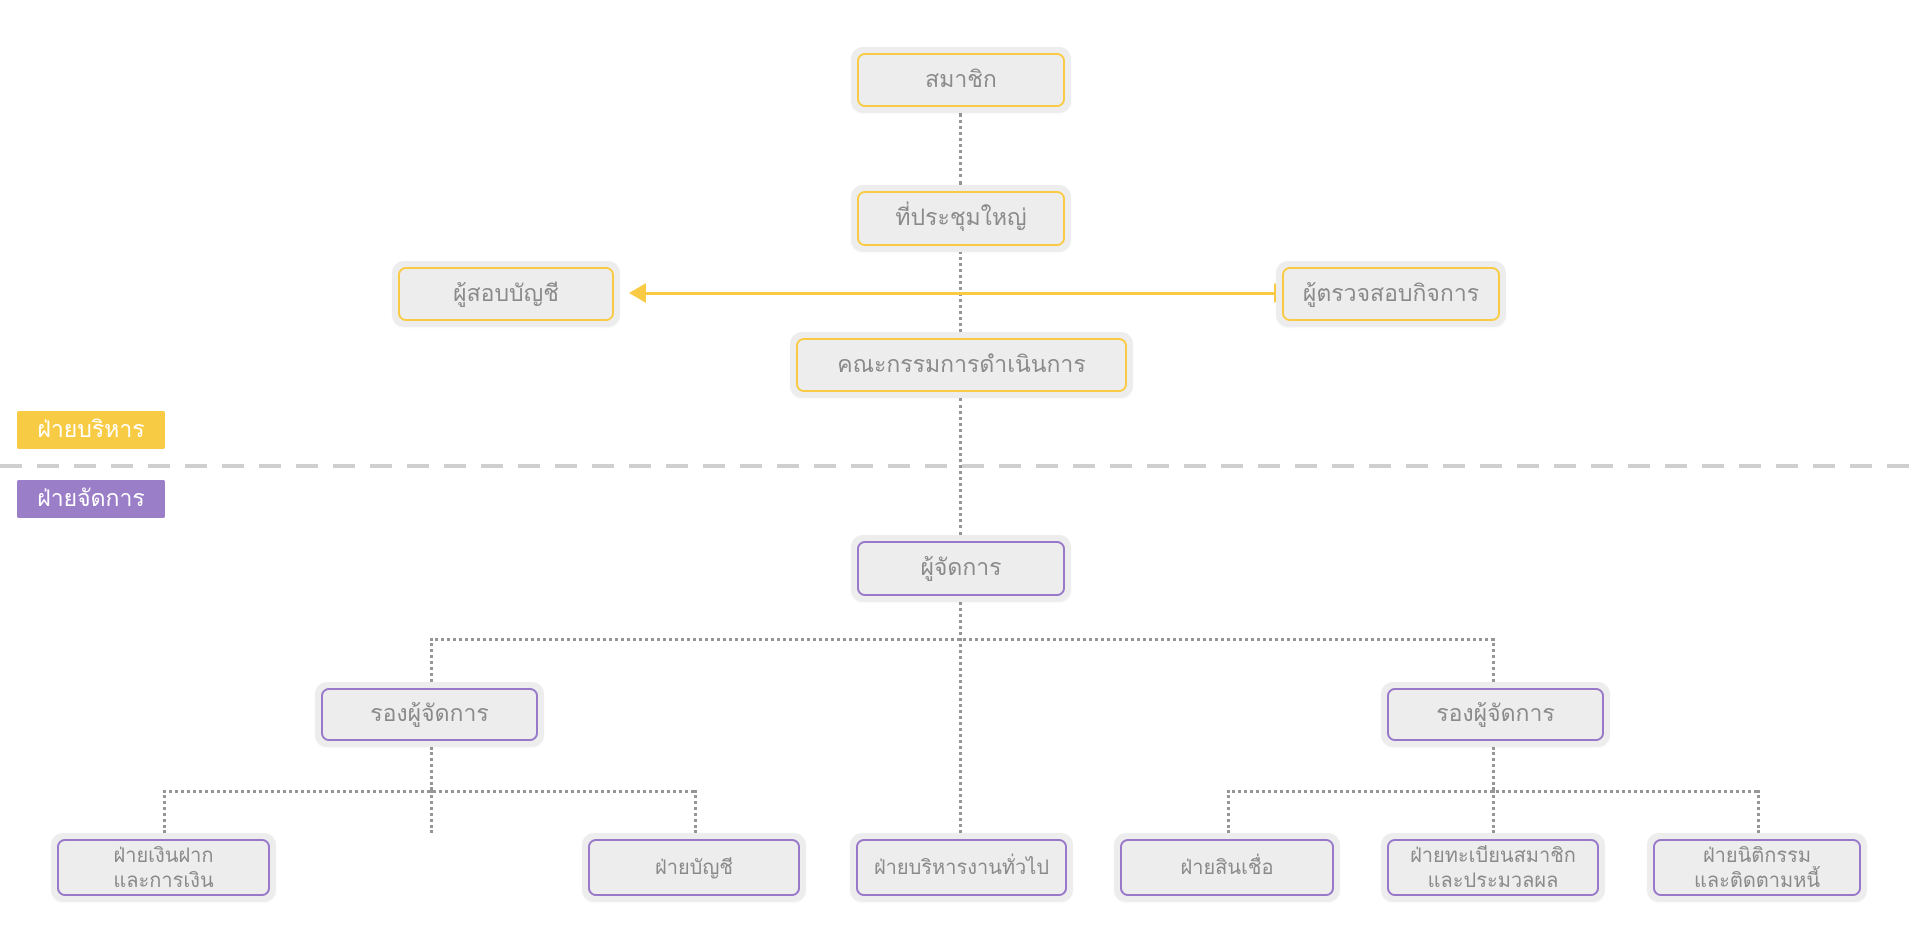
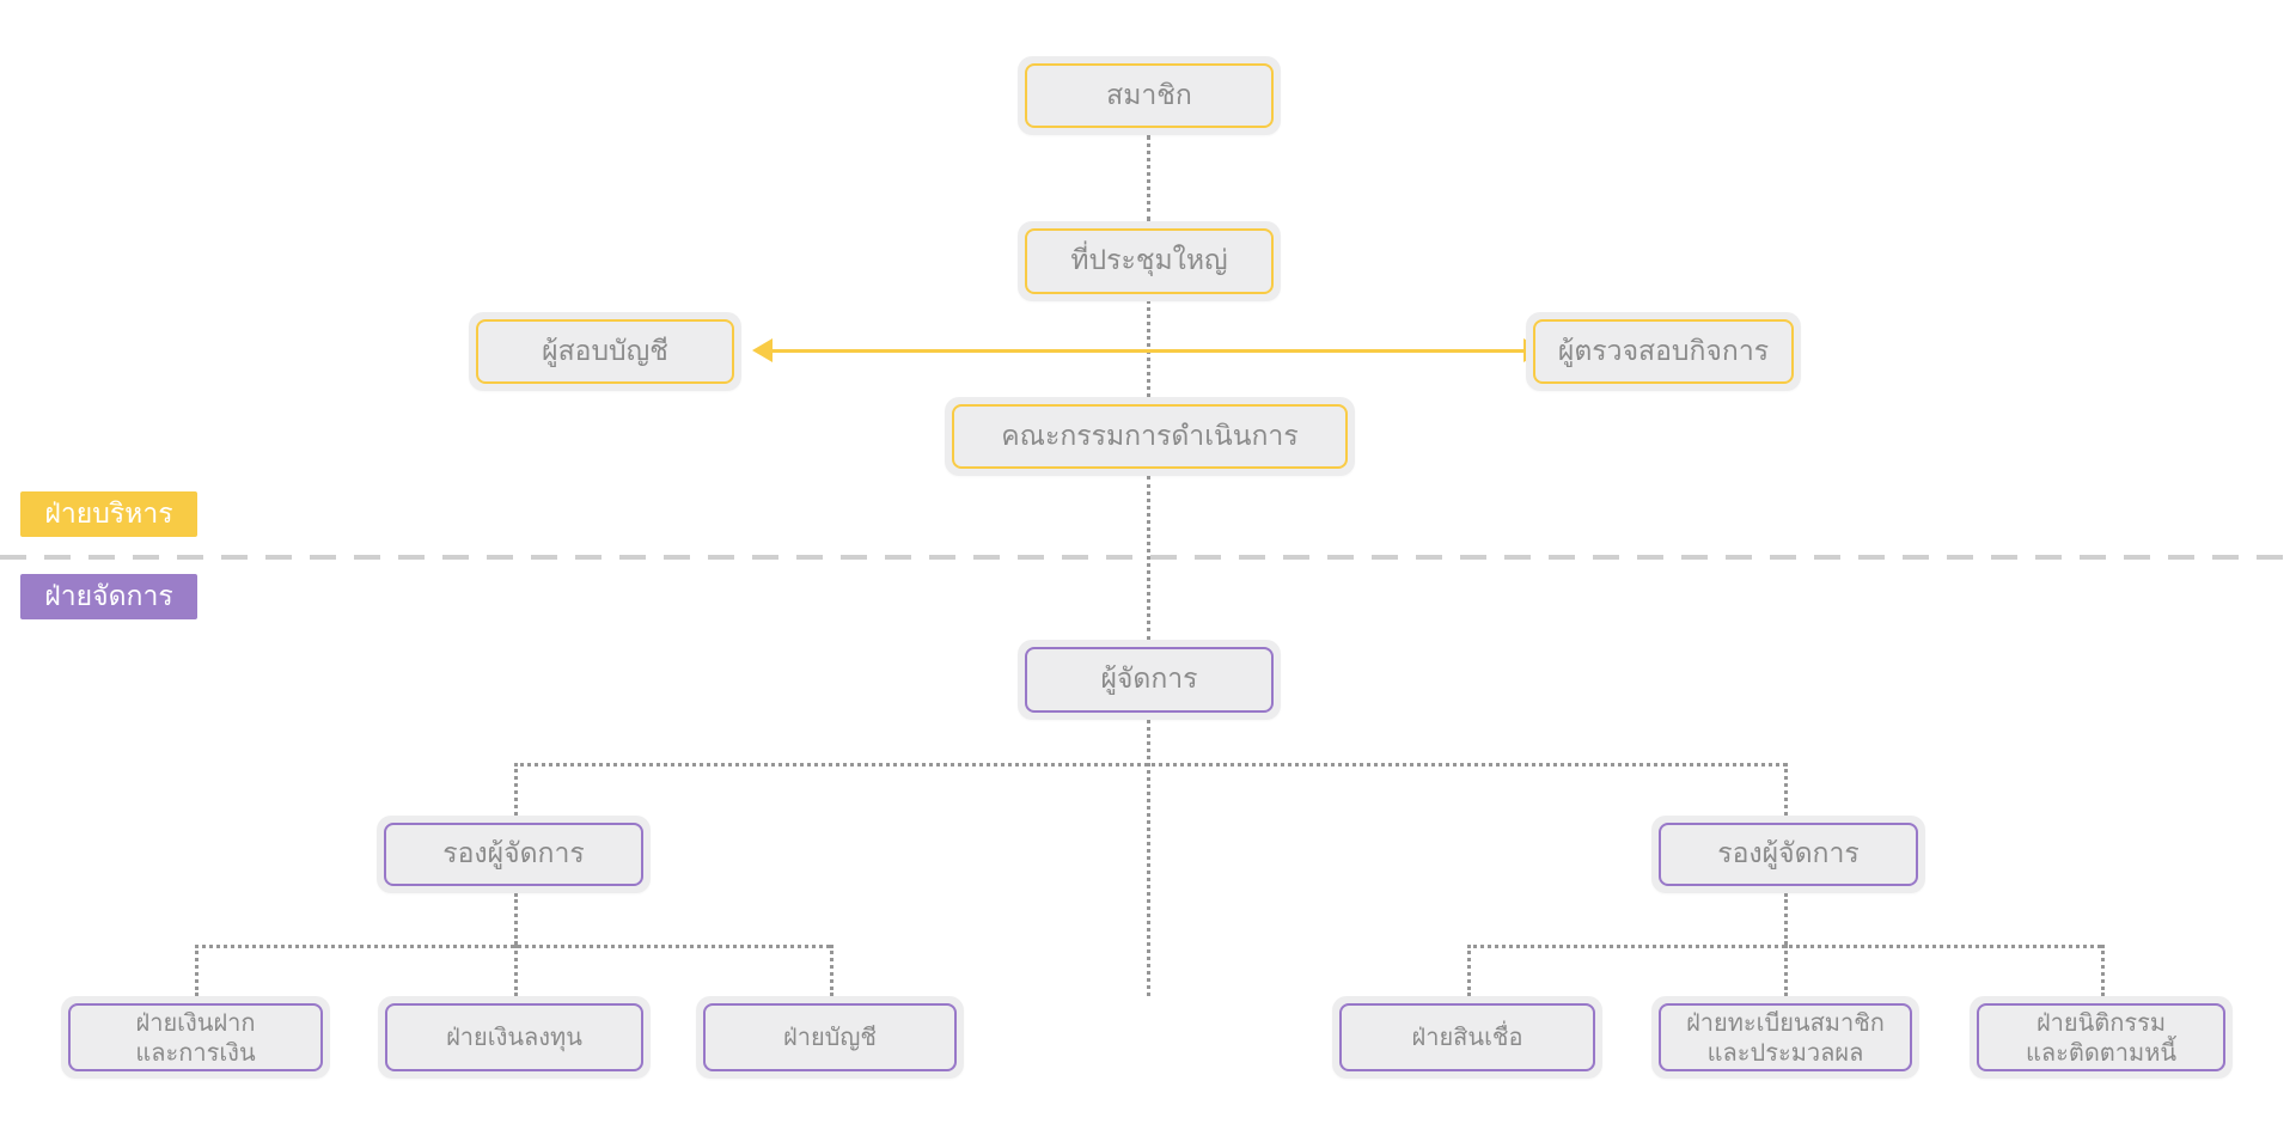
  ฝ่ายบริหาร
  ฝ่ายจัดการ
  สมาชิก
  ที่ประชุมใหญ่
  ผู้สอบบัญชี
  ผู้ตรวจสอบกิจการ
  คณะกรรมการดำเนินการ
  ผู้จัดการ
  รองผู้จัดการ
  รองผู้จัดการ
  ฝ่ายเงินฝาก
  และการเงิน
+ ฝ่ายเงินลงทุน
  ฝ่ายบัญชี
- ฝ่ายบริหารงานทั่วไป
  ฝ่ายสินเชื่อ
  ฝ่ายทะเบียนสมาชิก
  และประมวลผล
  ฝ่ายนิติกรรม
  และติดตามหนี้
